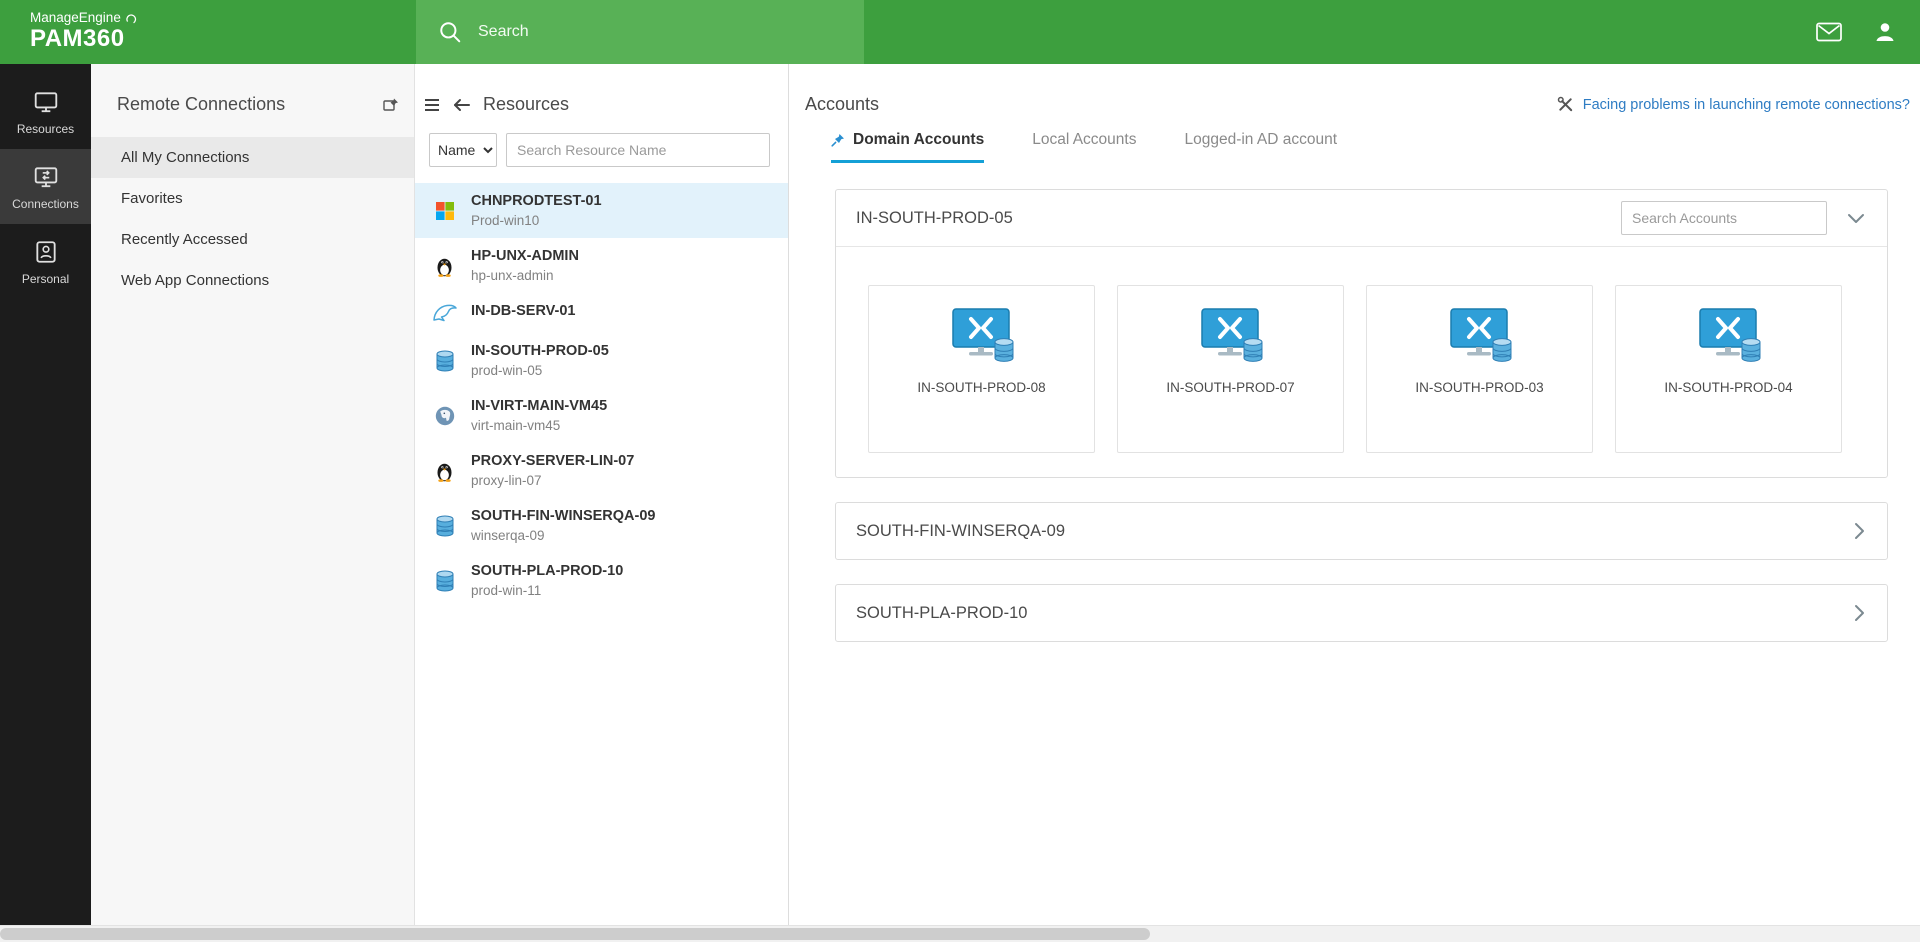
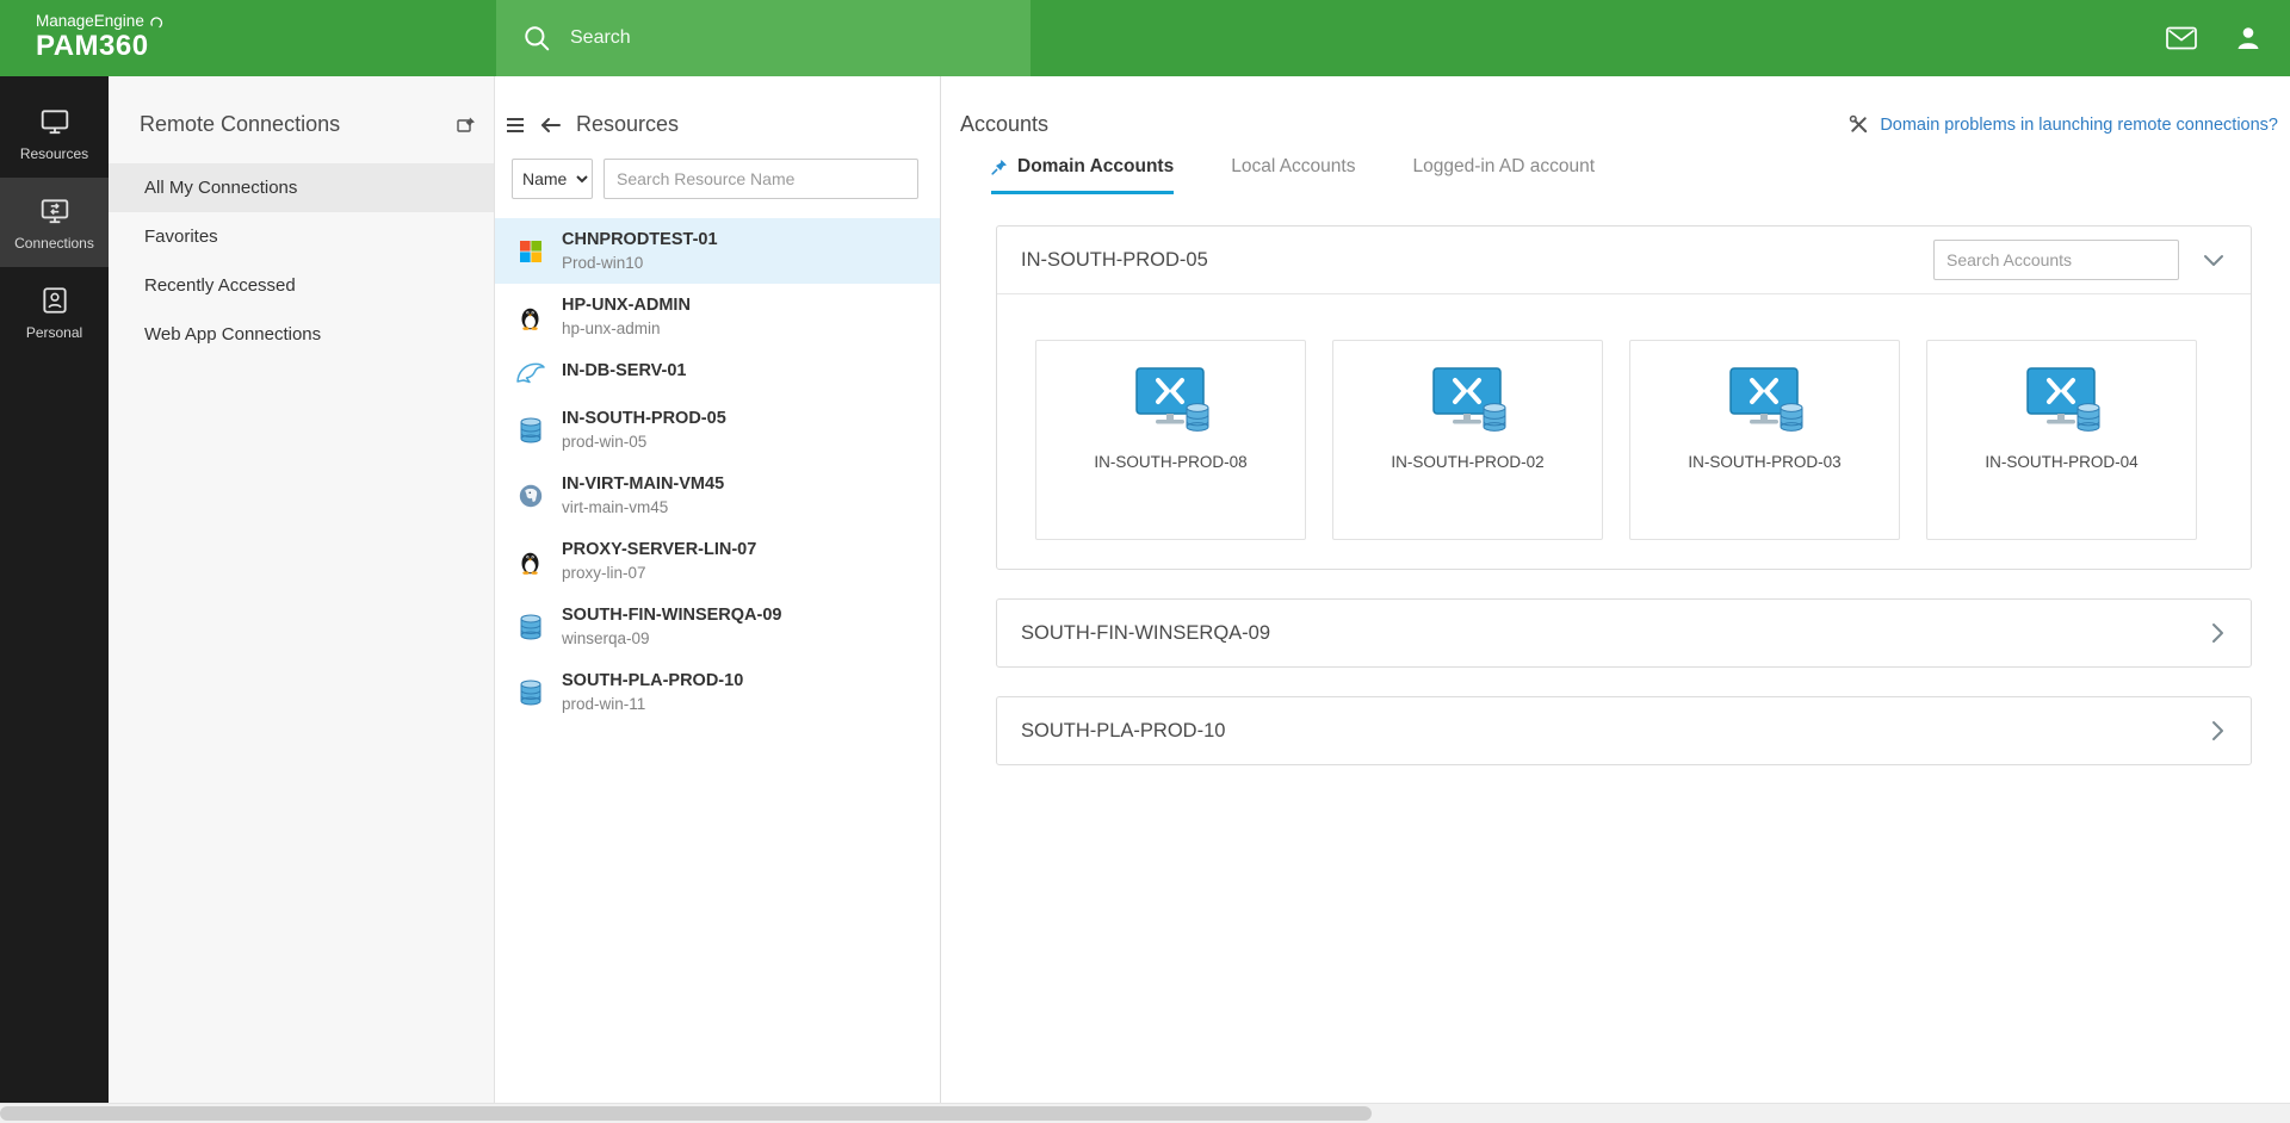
  ManageEngine
  PAM360
  Search
  Resources
  Connections
  Personal
  Remote Connections
  All My Connections
  Favorites
  Recently Accessed
  Web App Connections
  Resources
  Name
  Search Resource Name
  CHNPRODTEST-01
  Prod-win10
  HP-UNX-ADMIN
  hp-unx-admin
  IN-DB-SERV-01
  IN-SOUTH-PROD-05
  prod-win-05
  IN-VIRT-MAIN-VM45
  virt-main-vm45
  PROXY-SERVER-LIN-07
  proxy-lin-07
  SOUTH-FIN-WINSERQA-09
  winserqa-09
  SOUTH-PLA-PROD-10
  prod-win-11
  Accounts
- Facing problems in launching remote connections?
+ Domain problems in launching remote connections?
  Domain Accounts
  Local Accounts
  Logged-in AD account
  IN-SOUTH-PROD-05
  Search Accounts
  IN-SOUTH-PROD-08
- IN-SOUTH-PROD-07
+ IN-SOUTH-PROD-02
  IN-SOUTH-PROD-03
  IN-SOUTH-PROD-04
  SOUTH-FIN-WINSERQA-09
  SOUTH-PLA-PROD-10
